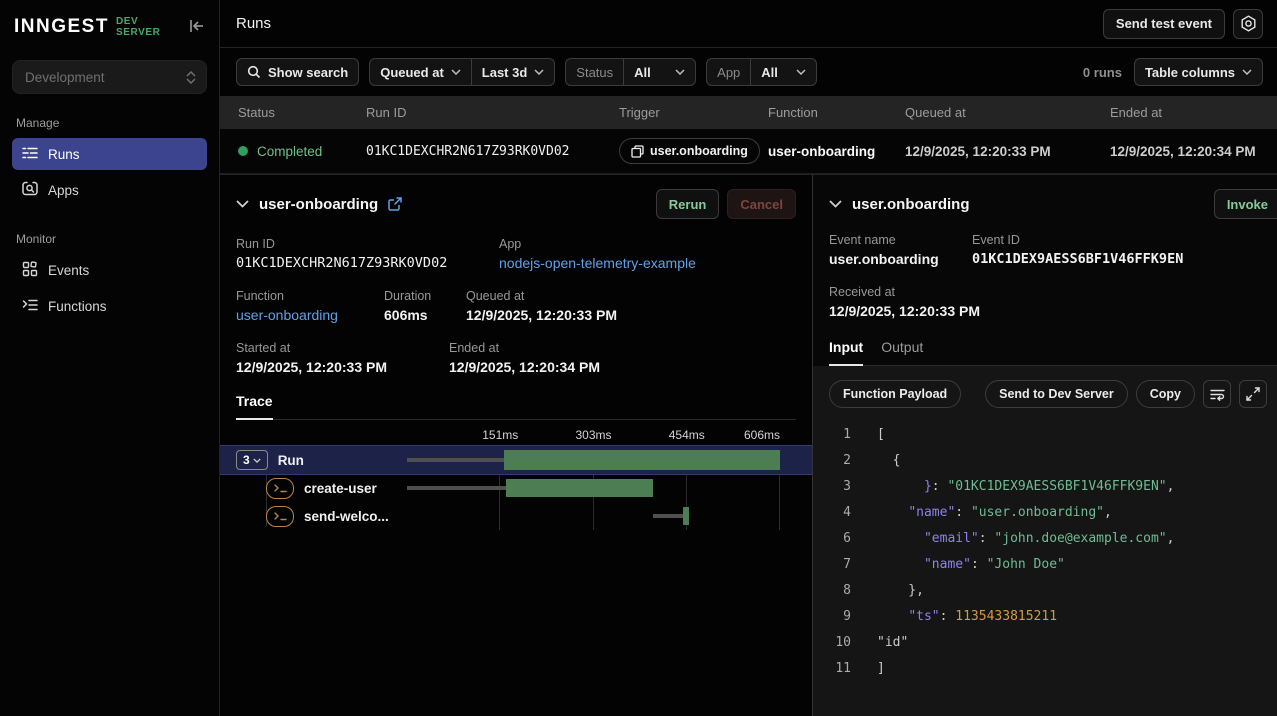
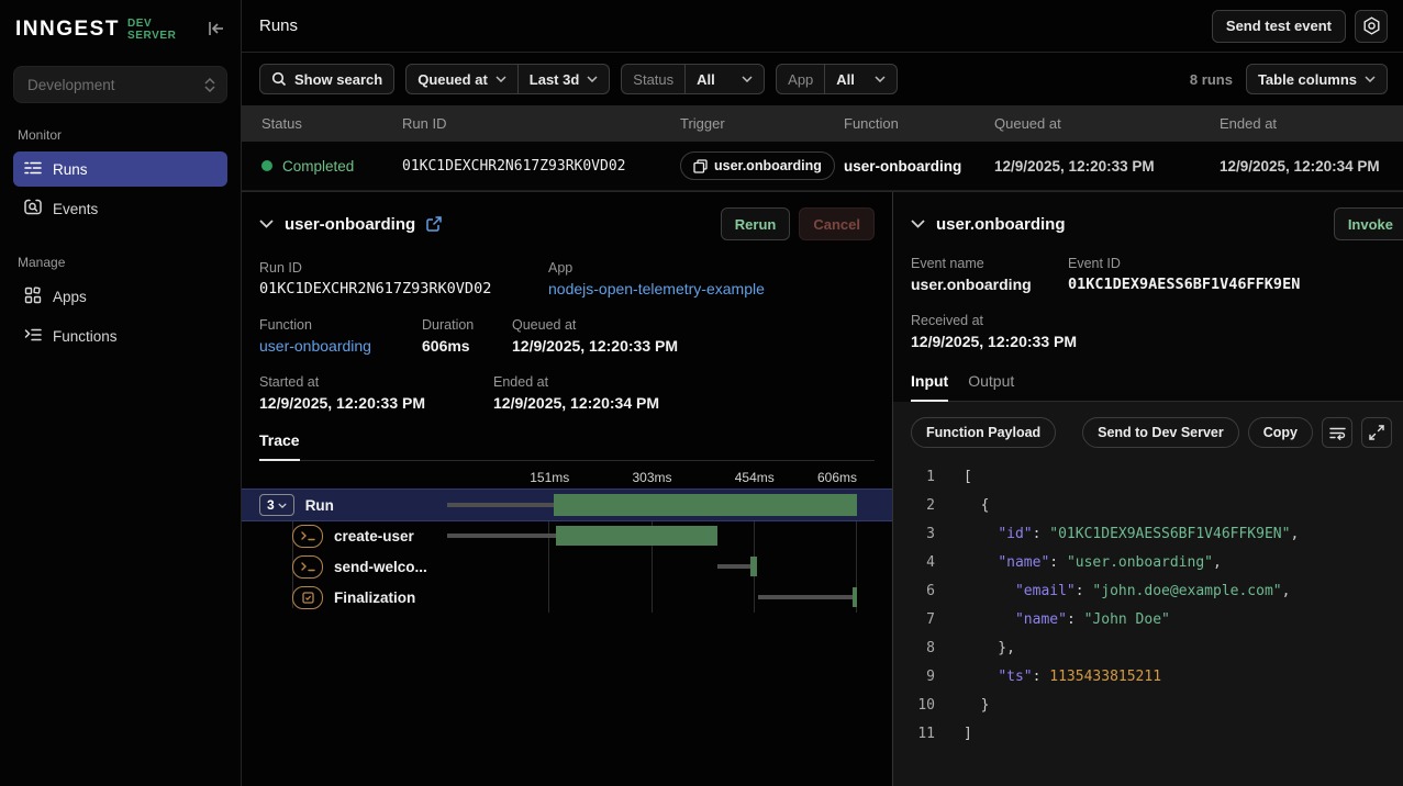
  INNGEST
  DEV SERVER
  Development
- Manage
+ Monitor
  Runs
- Apps
+ Events
- Monitor
+ Manage
- Events
+ Apps
  Functions
  Runs
  Send test event
  Show search
  Queued at
  Last 3d
  Status
  All
  App
  All
- 0 runs
+ 8 runs
  Table columns
  Status
  Run ID
  Trigger
  Function
  Queued at
  Ended at
  Completed
  01KC1DEXCHR2N617Z93RK0VD02
  user.onboarding
  user-onboarding
  12/9/2025, 12:20:33 PM
  12/9/2025, 12:20:34 PM
  user-onboarding
  Rerun
  Cancel
  Run ID
  01KC1DEXCHR2N617Z93RK0VD02
  App
  nodejs-open-telemetry-example
  Function
  user-onboarding
  Duration
  606ms
  Queued at
  12/9/2025, 12:20:33 PM
  Started at
  12/9/2025, 12:20:33 PM
  Ended at
  12/9/2025, 12:20:34 PM
  Trace
  151ms
  303ms
  454ms
  606ms
  3
  Run
  create-user
  send-welco...
+ Finalization
  user.onboarding
  Invoke
  Event name
  user.onboarding
  Event ID
  01KC1DEX9AESS6BF1V46FFK9EN
  Received at
  12/9/2025, 12:20:33 PM
  Input
  Output
  Function Payload
  Send to Dev Server
  Copy
  1
  [
  2
  {
  3
- }: "01KC1DEX9AESS6BF1V46FFK9EN",
+ "id": "01KC1DEX9AESS6BF1V46FFK9EN",
  4
  "name": "user.onboarding",
  6
  "email": "john.doe@example.com",
  7
  "name": "John Doe"
  8
  },
  9
  "ts": 1135433815211
  10
- "id"
+ }
  11
  ]
